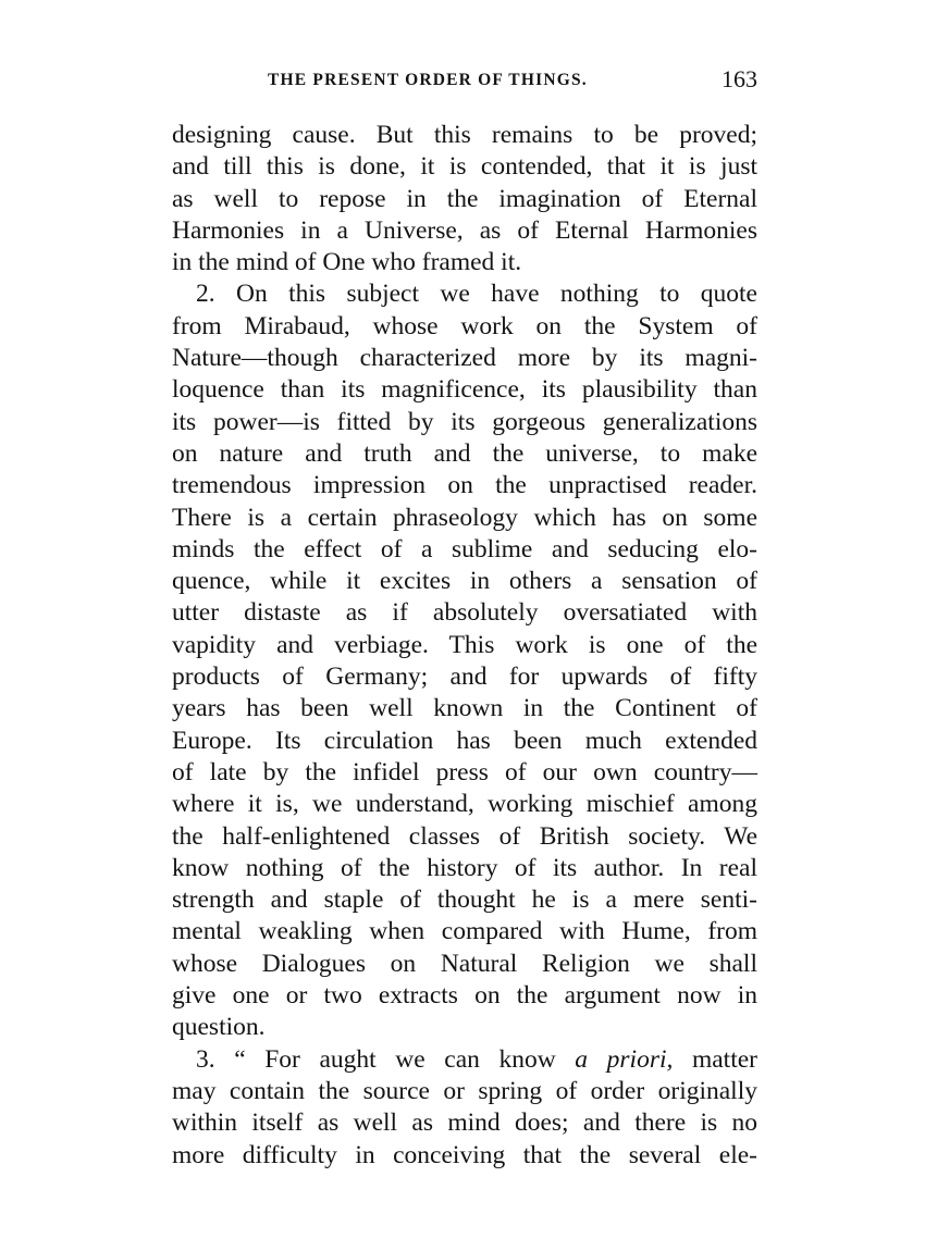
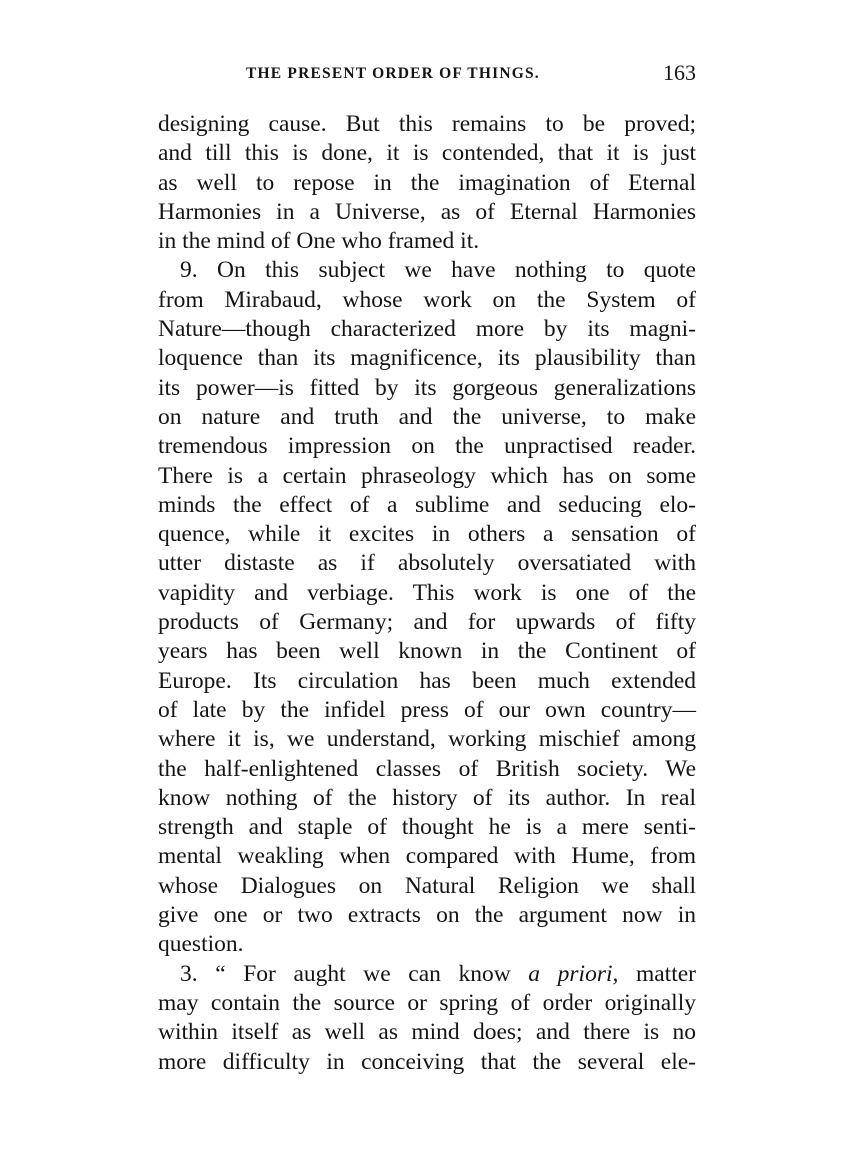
  THE PRESENT ORDER OF THINGS.
  163
  designing cause. But this remains to be proved;
  and till this is done, it is contended, that it is just
  as well to repose in the imagination of Eternal
  Harmonies in a Universe, as of Eternal Harmonies
  in the mind of One who framed it.
- 2. On this subject we have nothing to quote
+ 9. On this subject we have nothing to quote
  from Mirabaud, whose work on the System of
  Nature—though characterized more by its magni-
  loquence than its magnificence, its plausibility than
  its power—is fitted by its gorgeous generalizations
  on nature and truth and the universe, to make
  tremendous impression on the unpractised reader.
  There is a certain phraseology which has on some
  minds the effect of a sublime and seducing elo-
  quence, while it excites in others a sensation of
  utter distaste as if absolutely oversatiated with
  vapidity and verbiage. This work is one of the
  products of Germany; and for upwards of fifty
  years has been well known in the Continent of
  Europe. Its circulation has been much extended
  of late by the infidel press of our own country—
  where it is, we understand, working mischief among
  the half-enlightened classes of British society. We
  know nothing of the history of its author. In real
  strength and staple of thought he is a mere senti-
  mental weakling when compared with Hume, from
  whose Dialogues on Natural Religion we shall
  give one or two extracts on the argument now in
  question.
  3. “ For aught we can know a priori, matter
  may contain the source or spring of order originally
  within itself as well as mind does; and there is no
  more difficulty in conceiving that the several ele-
